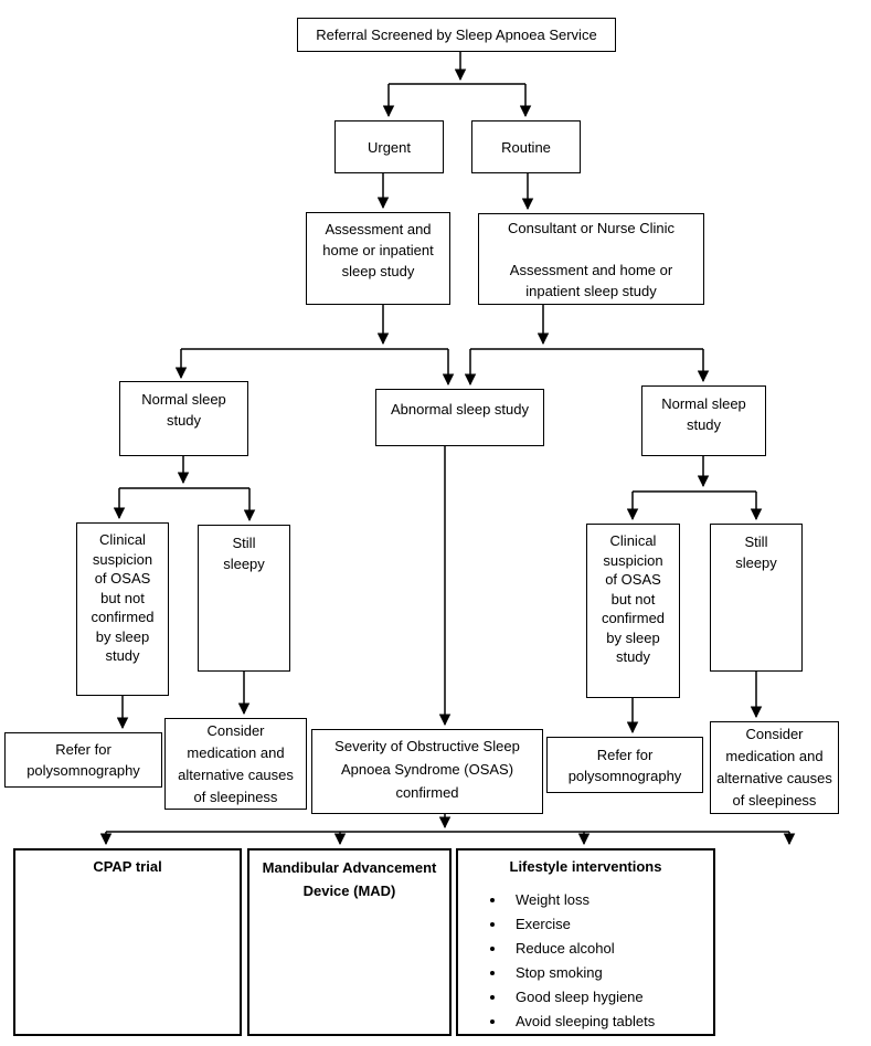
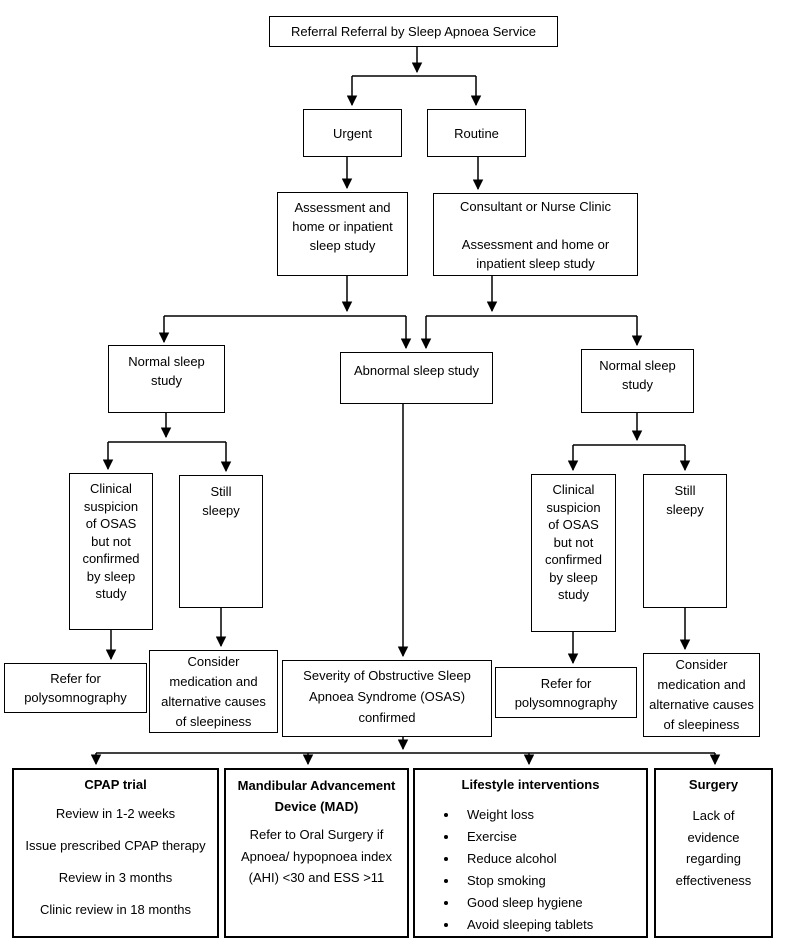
- Referral Screened by Sleep Apnoea Service
+ Referral Referral by Sleep Apnoea Service
  Urgent
  Routine
  Assessment and
  home or inpatient
  sleep study
  Consultant or Nurse Clinic
  Assessment and home or
  inpatient sleep study
  Normal sleep
  study
  Abnormal sleep study
  Normal sleep
  study
  Clinical
  suspicion
  of OSAS
  but not
  confirmed
  by sleep
  study
  Still
  sleepy
  Refer for
  polysomnography
  Consider
  medication and
  alternative causes
  of sleepiness
  Severity of Obstructive Sleep
  Apnoea Syndrome (OSAS)
  confirmed
  Clinical
  suspicion
  of OSAS
  but not
  confirmed
  by sleep
  study
  Still
  sleepy
  Refer for
  polysomnography
  Consider
  medication and
  alternative causes
  of sleepiness
  CPAP trial
+ Review in 1-2 weeks
+ Issue prescribed CPAP therapy
+ Review in 3 months
+ Clinic review in 18 months
  Mandibular Advancement
  Device (MAD)
+ Refer to Oral Surgery if
+ Apnoea/ hypopnoea index
+ (AHI) <30 and ESS >11
  Lifestyle interventions
  Weight loss
  Exercise
  Reduce alcohol
  Stop smoking
  Good sleep hygiene
  Avoid sleeping tablets
+ Surgery
+ Lack of
+ evidence
+ regarding
+ effectiveness
